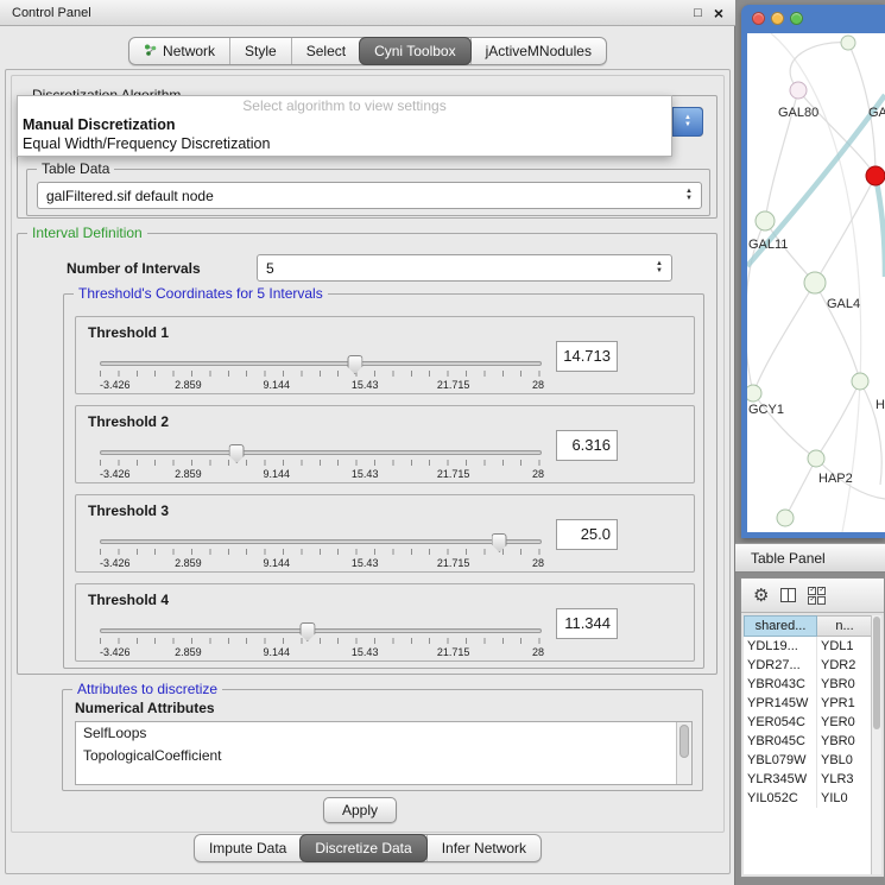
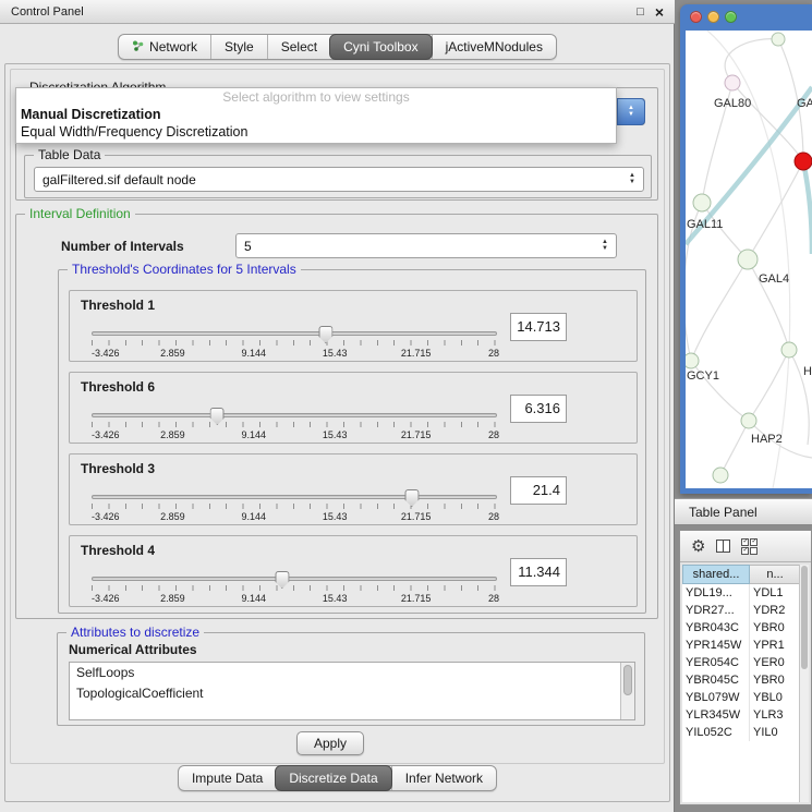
  Control Panel
  □
  ×
  Network
  Style
  Select
  Cyni Toolbox
  jActiveMNodules
  Select algorithm to view settings
  Manual Discretization
  Equal Width/Frequency Discretization
  Table Data
  galFiltered.sif default node
  Interval Definition
  Number of Intervals
  5
  Threshold's Coordinates for 5 Intervals
  Threshold 1
  -3.426
  2.859
  9.144
  15.43
  21.715
  28
  14.713
- Threshold 2
+ Threshold 6
  -3.426
  2.859
  9.144
  15.43
  21.715
  28
  6.316
  Threshold 3
  -3.426
  2.859
  9.144
  15.43
  21.715
  28
- 25.0
+ 21.4
  Threshold 4
  -3.426
  2.859
  9.144
  15.43
  21.715
  28
  11.344
  Attributes to discretize
  Numerical Attributes
  SelfLoops
  TopologicalCoefficient
  Apply
  Impute Data
  Discretize Data
  Infer Network
  GAL80
  GA
  GAL11
  GAL4
  GCY1
  H
  HAP2
  Table Panel
  ⚙
  shared...
  n...
  YDL19...
  YDL1
  YDR27...
  YDR2
  YBR043C
  YBR0
  YPR145W
  YPR1
  YER054C
  YER0
  YBR045C
  YBR0
  YBL079W
  YBL0
  YLR345W
  YLR3
  YIL052C
  YIL0
